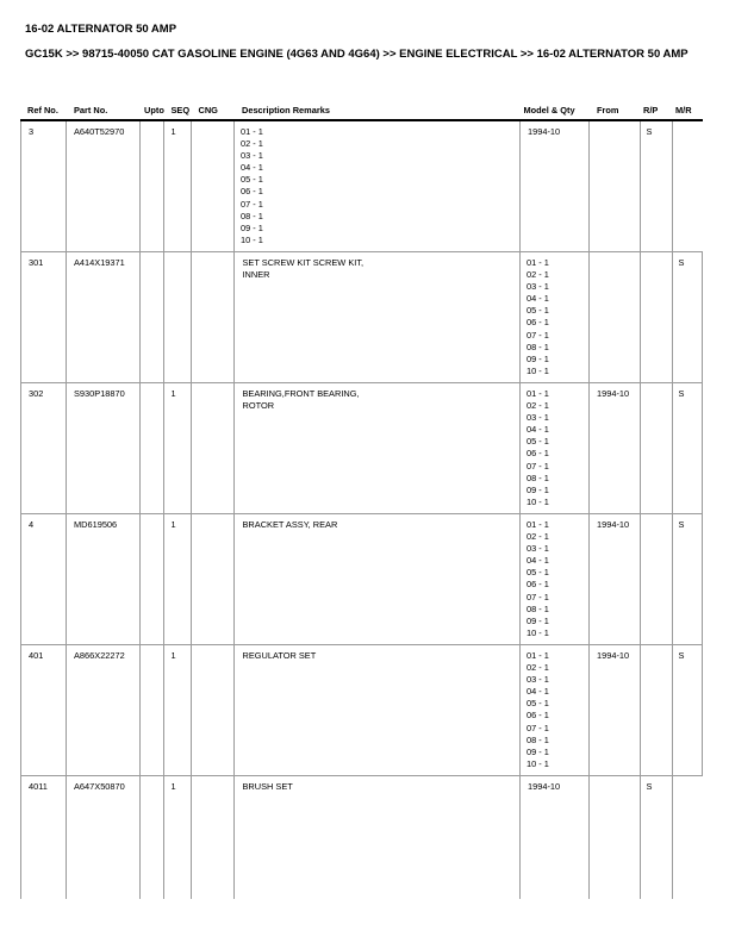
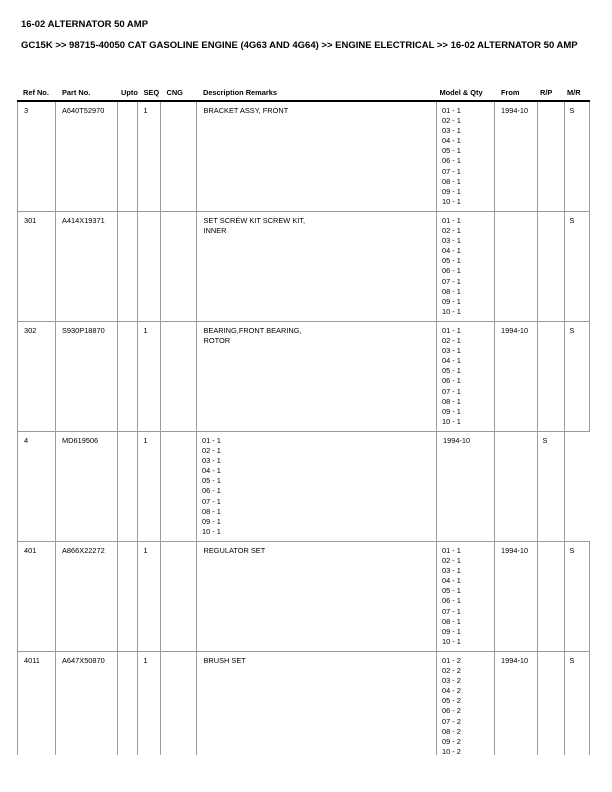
  16-02 ALTERNATOR 50 AMP
  GC15K >> 98715-40050 CAT GASOLINE ENGINE (4G63 AND 4G64) >> ENGINE ELECTRICAL >> 16-02 ALTERNATOR 50 AMP
  Ref No.
  Part No.
  Upto
  SEQ
  CNG
  Description Remarks
  Model & Qty
  From
  R/P
  M/R
  3
  A640T52970
  1
+ BRACKET ASSY, FRONT
  01 - 1
  02 - 1
  03 - 1
  04 - 1
  05 - 1
  06 - 1
  07 - 1
  08 - 1
  09 - 1
  10 - 1
  1994-10
  S
  301
  A414X19371
  SET SCREW KIT SCREW KIT,
  INNER
  01 - 1
  02 - 1
  03 - 1
  04 - 1
  05 - 1
  06 - 1
  07 - 1
  08 - 1
  09 - 1
  10 - 1
  S
  302
  S930P18870
  1
  BEARING,FRONT BEARING,
  ROTOR
  01 - 1
  02 - 1
  03 - 1
  04 - 1
  05 - 1
  06 - 1
  07 - 1
  08 - 1
  09 - 1
  10 - 1
  1994-10
  S
  4
  MD619506
  1
- BRACKET ASSY, REAR
  01 - 1
  02 - 1
  03 - 1
  04 - 1
  05 - 1
  06 - 1
  07 - 1
  08 - 1
  09 - 1
  10 - 1
  1994-10
  S
  401
  A866X22272
  1
  REGULATOR SET
  01 - 1
  02 - 1
  03 - 1
  04 - 1
  05 - 1
  06 - 1
  07 - 1
  08 - 1
  09 - 1
  10 - 1
  1994-10
  S
  4011
  A647X50870
  1
  BRUSH SET
+ 01 - 2
+ 02 - 2
+ 03 - 2
+ 04 - 2
+ 05 - 2
+ 06 - 2
+ 07 - 2
+ 08 - 2
+ 09 - 2
+ 10 - 2
  1994-10
  S
